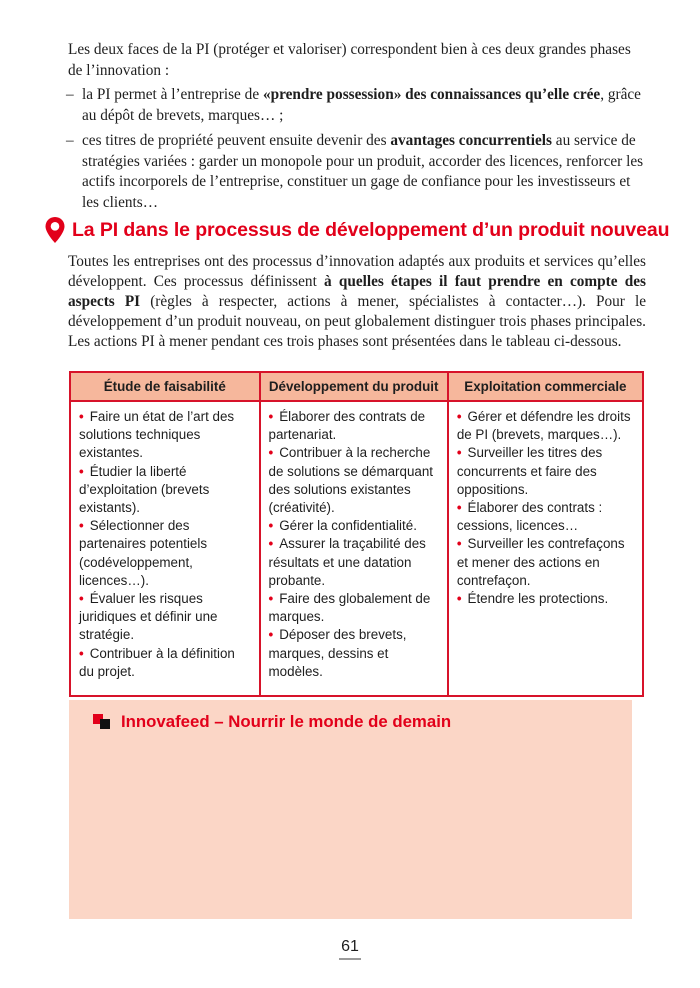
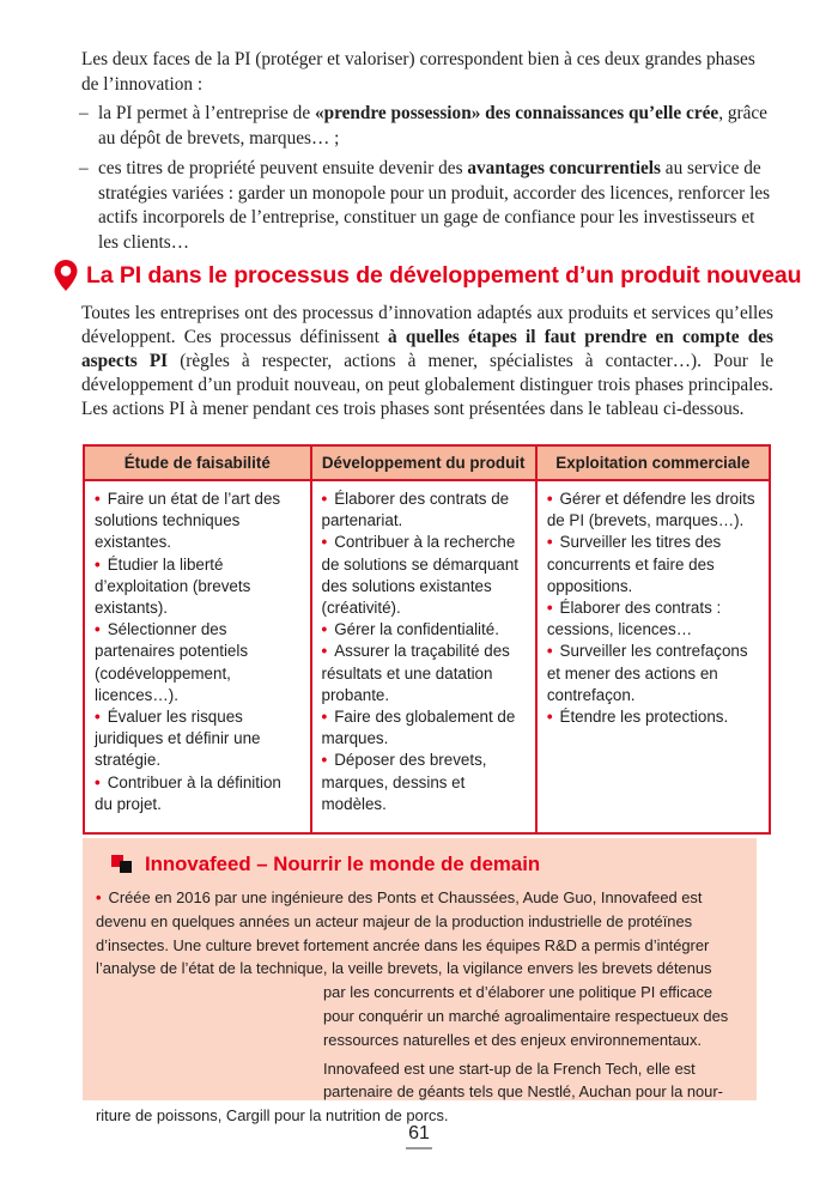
  Les deux faces de la PI (protéger et valoriser) correspondent bien à ces deux grandes phases de l’innovation :
  –
  la PI permet à l’entreprise de «prendre possession» des connaissances qu’elle crée, grâce au dépôt de brevets, marques… ;
  –
  ces titres de propriété peuvent ensuite devenir des avantages concurrentiels au service de stratégies variées : garder un monopole pour un produit, accorder des licences, renforcer les actifs incorporels de l’entreprise, constituer un gage de confiance pour les investisseurs et les clients…
  La PI dans le processus de développement d’un produit nouveau
  Toutes les entreprises ont des processus d’innovation adaptés aux produits et services qu’elles développent. Ces processus définissent à quelles étapes il faut prendre en compte des aspects PI (règles à respecter, actions à mener, spécialistes à contacter…). Pour le développement d’un produit nouveau, on peut globalement distinguer trois phases principales. Les actions PI à mener pendant ces trois phases sont présentées dans le tableau ci-dessous.
  Étude de faisabilité	Développement du produit	Exploitation commerciale
  • Faire un état de l’art des solutions techniques existantes.• Étudier la liberté d’exploitation (brevets existants).• Sélectionner des partenaires potentiels (codéveloppement, licences…).• Évaluer les risques juridiques et définir une stratégie.• Contribuer à la définition du projet.	• Élaborer des contrats de partenariat.• Contribuer à la recherche de solutions se démarquant des solutions existantes (créativité).• Gérer la confidentialité.• Assurer la traçabilité des résultats et une datation probante.• Faire des globalement de marques.• Déposer des brevets, marques, dessins et modèles.	• Gérer et défendre les droits de PI (brevets, marques…).• Surveiller les titres des concurrents et faire des oppositions.• Élaborer des contrats : cessions, licences…• Surveiller les contrefaçons et mener des actions en contrefaçon.• Étendre les protections.
  Innovafeed – Nourrir le monde de demain
+ • Créée en 2016 par une ingénieure des Ponts et Chaussées, Aude Guo, Innovafeed est devenu en quelques années un acteur majeur de la production industrielle de protéïnes d’insectes. Une culture brevet fortement ancrée dans les équipes R&D a permis d’intégrer l’analyse de l’état de la technique, la veille brevets, la vigilance envers les brevets détenus
+ par les concurrents et d’élaborer une politique PI efficace pour conquérir un marché agroalimentaire respectueux des ressources naturelles et des enjeux environnementaux.
+ Innovafeed est une start-up de la French Tech, elle est partenaire de géants tels que Nestlé, Auchan pour la nour-
+ riture de poissons, Cargill pour la nutrition de porcs.
  61
